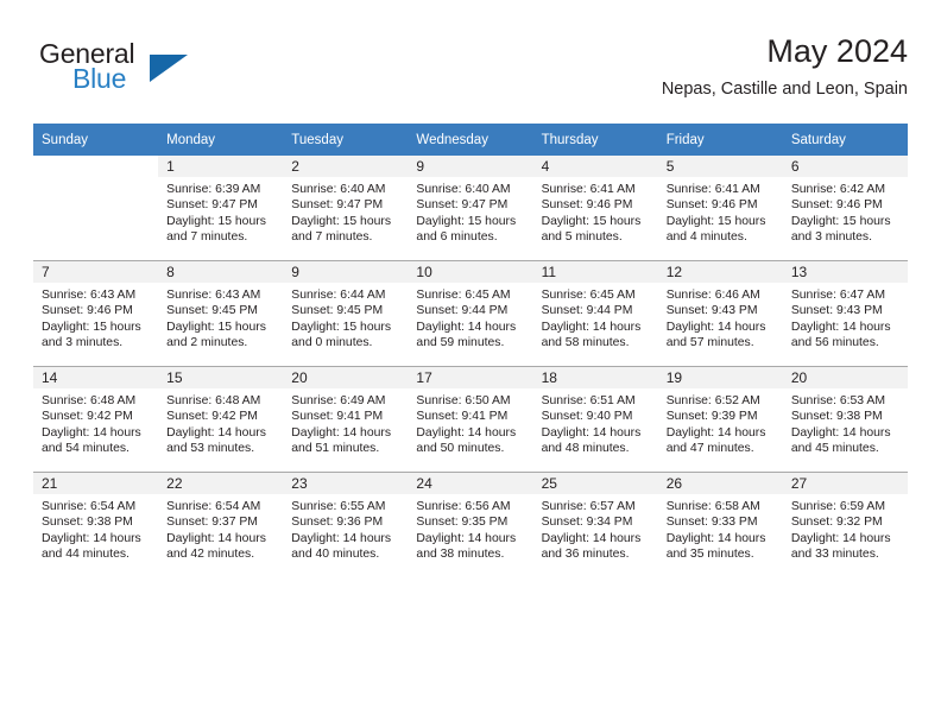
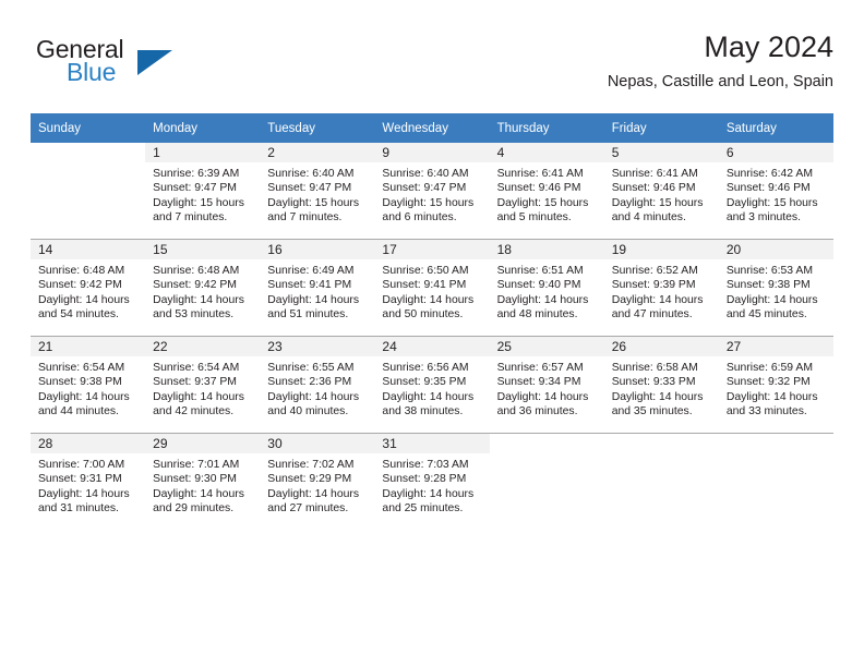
  General
  Blue
  May 2024
  Nepas, Castille and Leon, Spain
  Sunday	Monday	Tuesday	Wednesday	Thursday	Friday	Saturday
  	1Sunrise: 6:39 AMSunset: 9:47 PMDaylight: 15 hoursand 7 minutes.	2Sunrise: 6:40 AMSunset: 9:47 PMDaylight: 15 hoursand 7 minutes.	9Sunrise: 6:40 AMSunset: 9:47 PMDaylight: 15 hoursand 6 minutes.	4Sunrise: 6:41 AMSunset: 9:46 PMDaylight: 15 hoursand 5 minutes.	5Sunrise: 6:41 AMSunset: 9:46 PMDaylight: 15 hoursand 4 minutes.	6Sunrise: 6:42 AMSunset: 9:46 PMDaylight: 15 hoursand 3 minutes.
- 7Sunrise: 6:43 AMSunset: 9:46 PMDaylight: 15 hoursand 3 minutes.	8Sunrise: 6:43 AMSunset: 9:45 PMDaylight: 15 hoursand 2 minutes.	9Sunrise: 6:44 AMSunset: 9:45 PMDaylight: 15 hoursand 0 minutes.	10Sunrise: 6:45 AMSunset: 9:44 PMDaylight: 14 hoursand 59 minutes.	11Sunrise: 6:45 AMSunset: 9:44 PMDaylight: 14 hoursand 58 minutes.	12Sunrise: 6:46 AMSunset: 9:43 PMDaylight: 14 hoursand 57 minutes.	13Sunrise: 6:47 AMSunset: 9:43 PMDaylight: 14 hoursand 56 minutes.
- 14Sunrise: 6:48 AMSunset: 9:42 PMDaylight: 14 hoursand 54 minutes.	15Sunrise: 6:48 AMSunset: 9:42 PMDaylight: 14 hoursand 53 minutes.	20Sunrise: 6:49 AMSunset: 9:41 PMDaylight: 14 hoursand 51 minutes.	17Sunrise: 6:50 AMSunset: 9:41 PMDaylight: 14 hoursand 50 minutes.	18Sunrise: 6:51 AMSunset: 9:40 PMDaylight: 14 hoursand 48 minutes.	19Sunrise: 6:52 AMSunset: 9:39 PMDaylight: 14 hoursand 47 minutes.	20Sunrise: 6:53 AMSunset: 9:38 PMDaylight: 14 hoursand 45 minutes.
+ 14Sunrise: 6:48 AMSunset: 9:42 PMDaylight: 14 hoursand 54 minutes.	15Sunrise: 6:48 AMSunset: 9:42 PMDaylight: 14 hoursand 53 minutes.	16Sunrise: 6:49 AMSunset: 9:41 PMDaylight: 14 hoursand 51 minutes.	17Sunrise: 6:50 AMSunset: 9:41 PMDaylight: 14 hoursand 50 minutes.	18Sunrise: 6:51 AMSunset: 9:40 PMDaylight: 14 hoursand 48 minutes.	19Sunrise: 6:52 AMSunset: 9:39 PMDaylight: 14 hoursand 47 minutes.	20Sunrise: 6:53 AMSunset: 9:38 PMDaylight: 14 hoursand 45 minutes.
- 21Sunrise: 6:54 AMSunset: 9:38 PMDaylight: 14 hoursand 44 minutes.	22Sunrise: 6:54 AMSunset: 9:37 PMDaylight: 14 hoursand 42 minutes.	23Sunrise: 6:55 AMSunset: 9:36 PMDaylight: 14 hoursand 40 minutes.	24Sunrise: 6:56 AMSunset: 9:35 PMDaylight: 14 hoursand 38 minutes.	25Sunrise: 6:57 AMSunset: 9:34 PMDaylight: 14 hoursand 36 minutes.	26Sunrise: 6:58 AMSunset: 9:33 PMDaylight: 14 hoursand 35 minutes.	27Sunrise: 6:59 AMSunset: 9:32 PMDaylight: 14 hoursand 33 minutes.
+ 21Sunrise: 6:54 AMSunset: 9:38 PMDaylight: 14 hoursand 44 minutes.	22Sunrise: 6:54 AMSunset: 9:37 PMDaylight: 14 hoursand 42 minutes.	23Sunrise: 6:55 AMSunset: 2:36 PMDaylight: 14 hoursand 40 minutes.	24Sunrise: 6:56 AMSunset: 9:35 PMDaylight: 14 hoursand 38 minutes.	25Sunrise: 6:57 AMSunset: 9:34 PMDaylight: 14 hoursand 36 minutes.	26Sunrise: 6:58 AMSunset: 9:33 PMDaylight: 14 hoursand 35 minutes.	27Sunrise: 6:59 AMSunset: 9:32 PMDaylight: 14 hoursand 33 minutes.
+ 28Sunrise: 7:00 AMSunset: 9:31 PMDaylight: 14 hoursand 31 minutes.	29Sunrise: 7:01 AMSunset: 9:30 PMDaylight: 14 hoursand 29 minutes.	30Sunrise: 7:02 AMSunset: 9:29 PMDaylight: 14 hoursand 27 minutes.	31Sunrise: 7:03 AMSunset: 9:28 PMDaylight: 14 hoursand 25 minutes.
